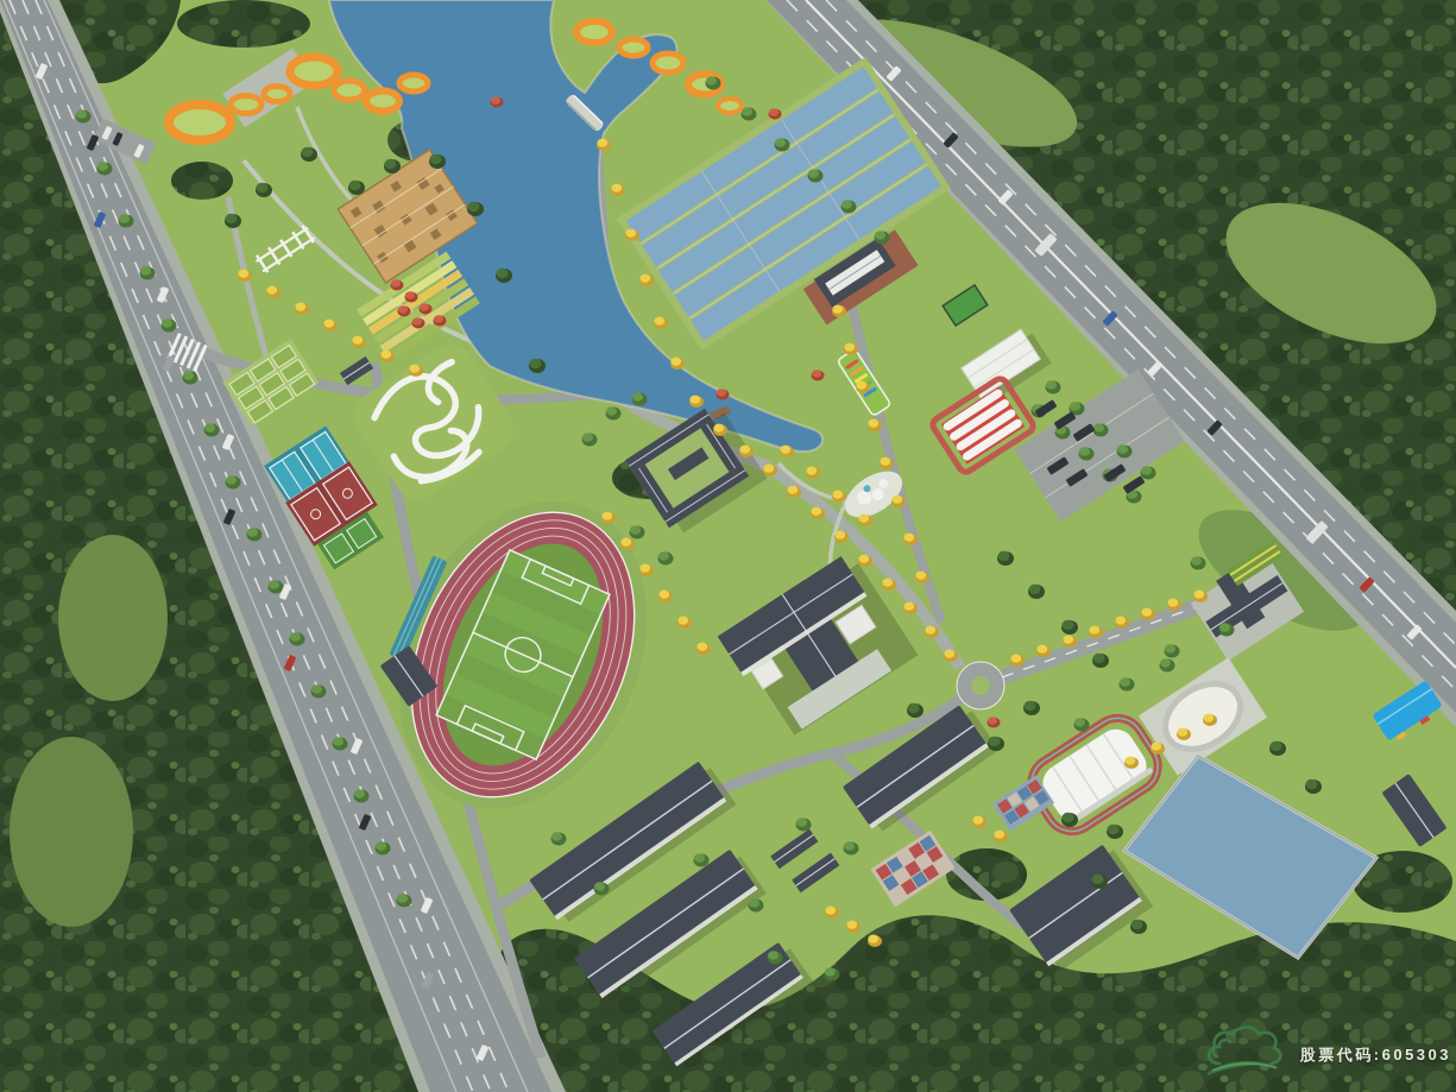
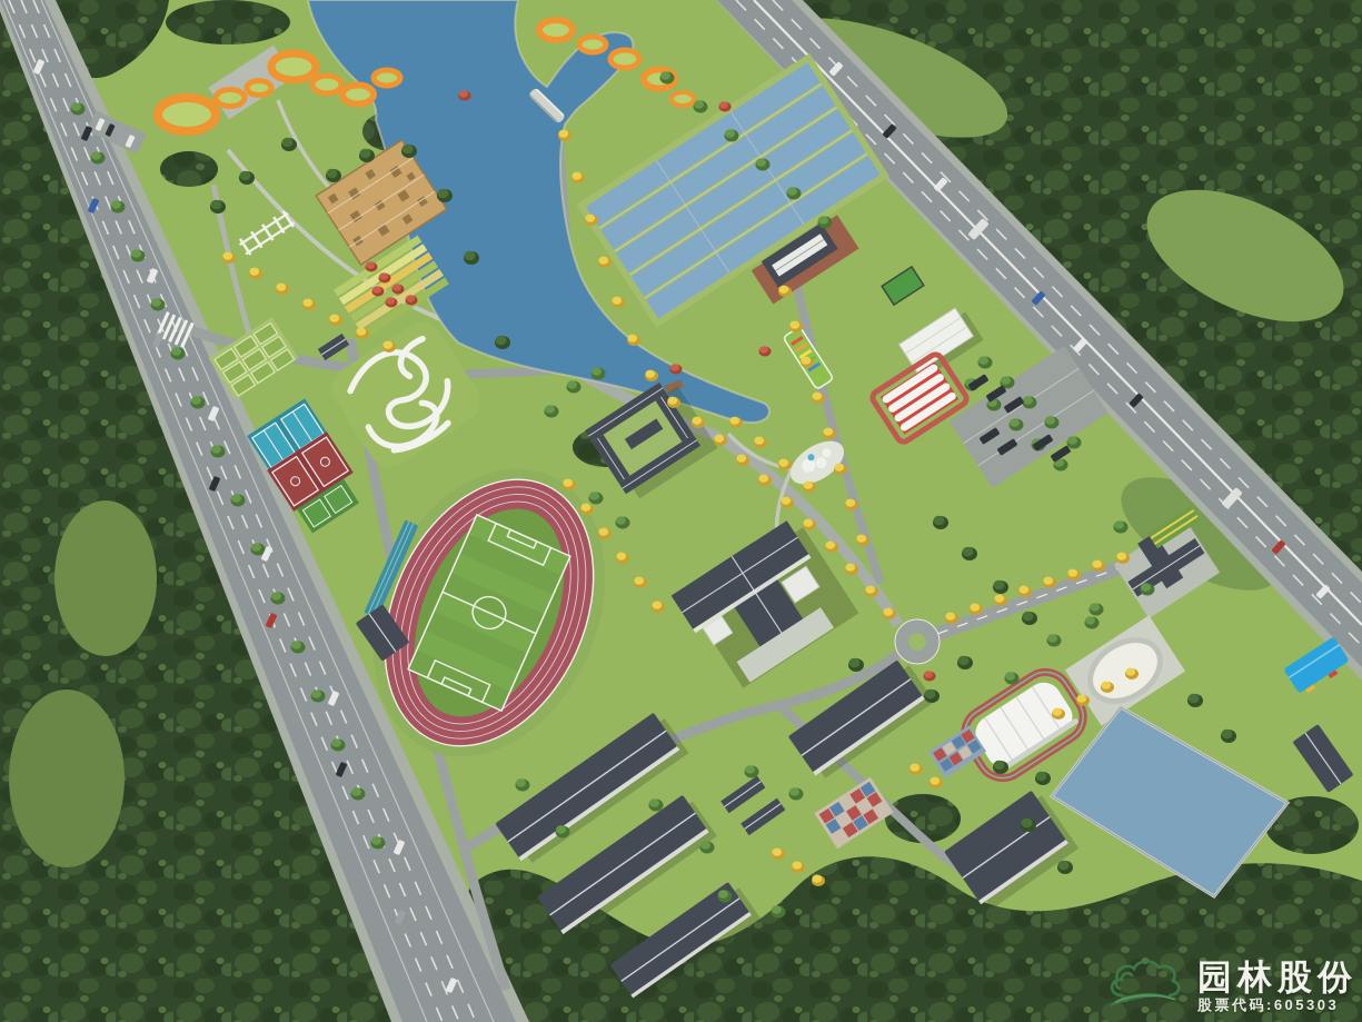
+ 园林股份
  股票代码:605303
